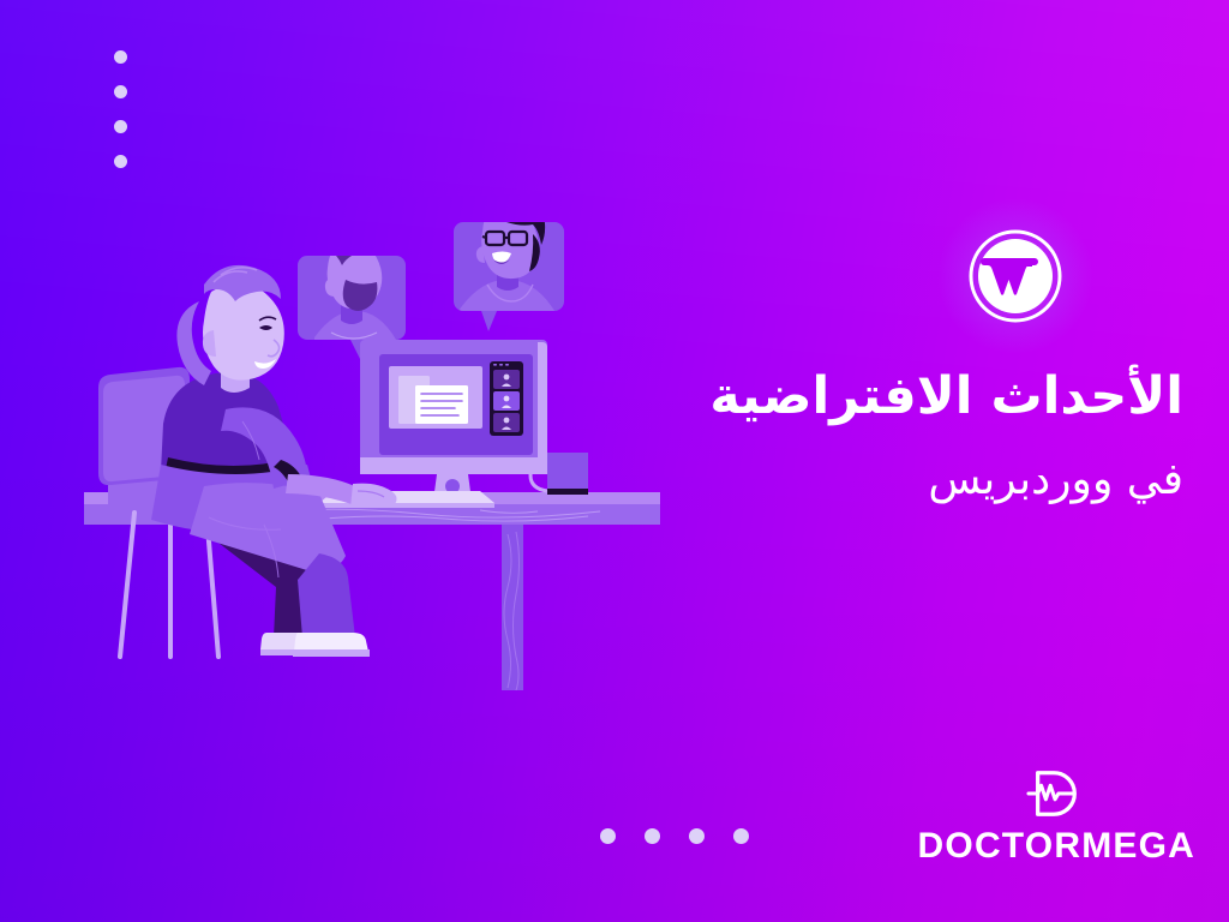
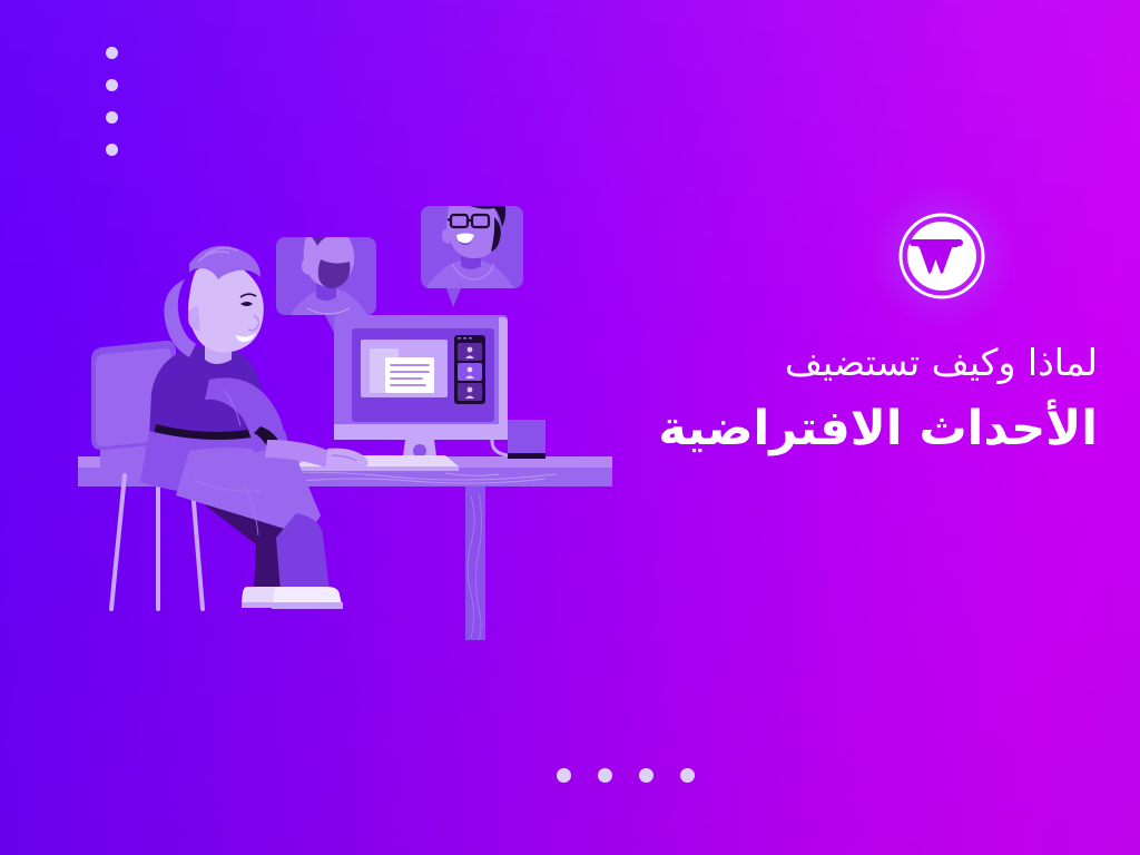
+ لماذا وكيف تستضيف
  الأحداث الافتراضية
- في ووردبريس
- DOCTORMEGA
